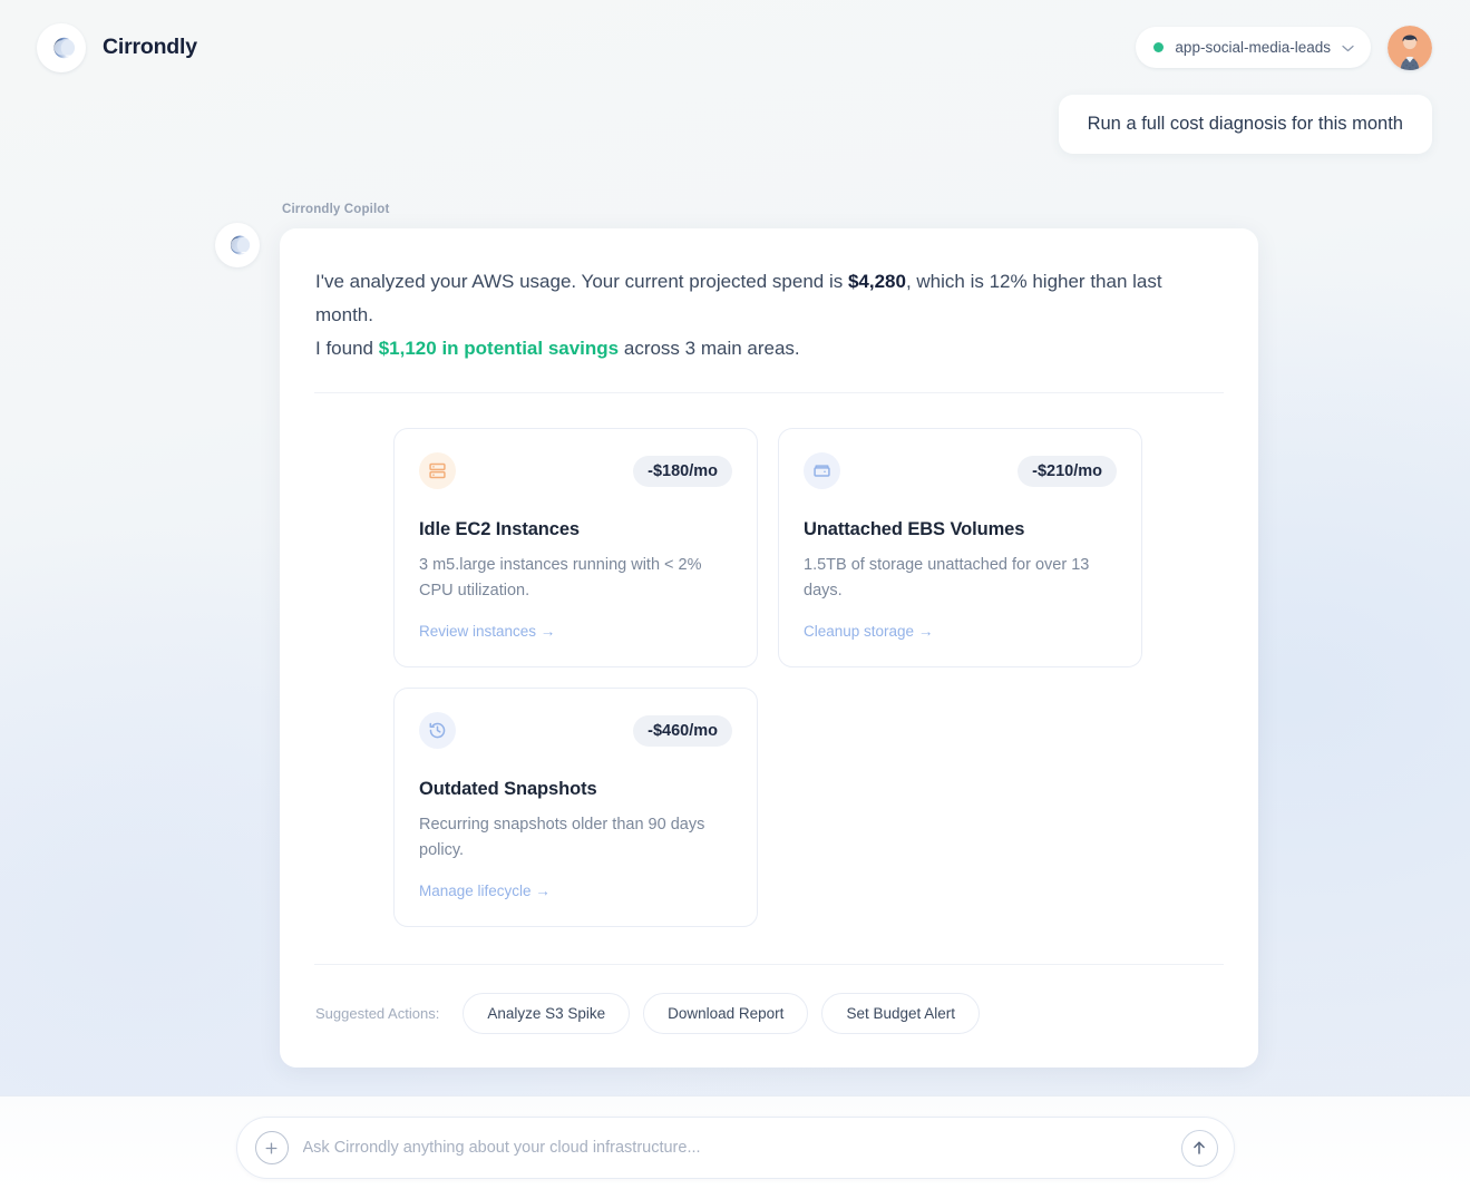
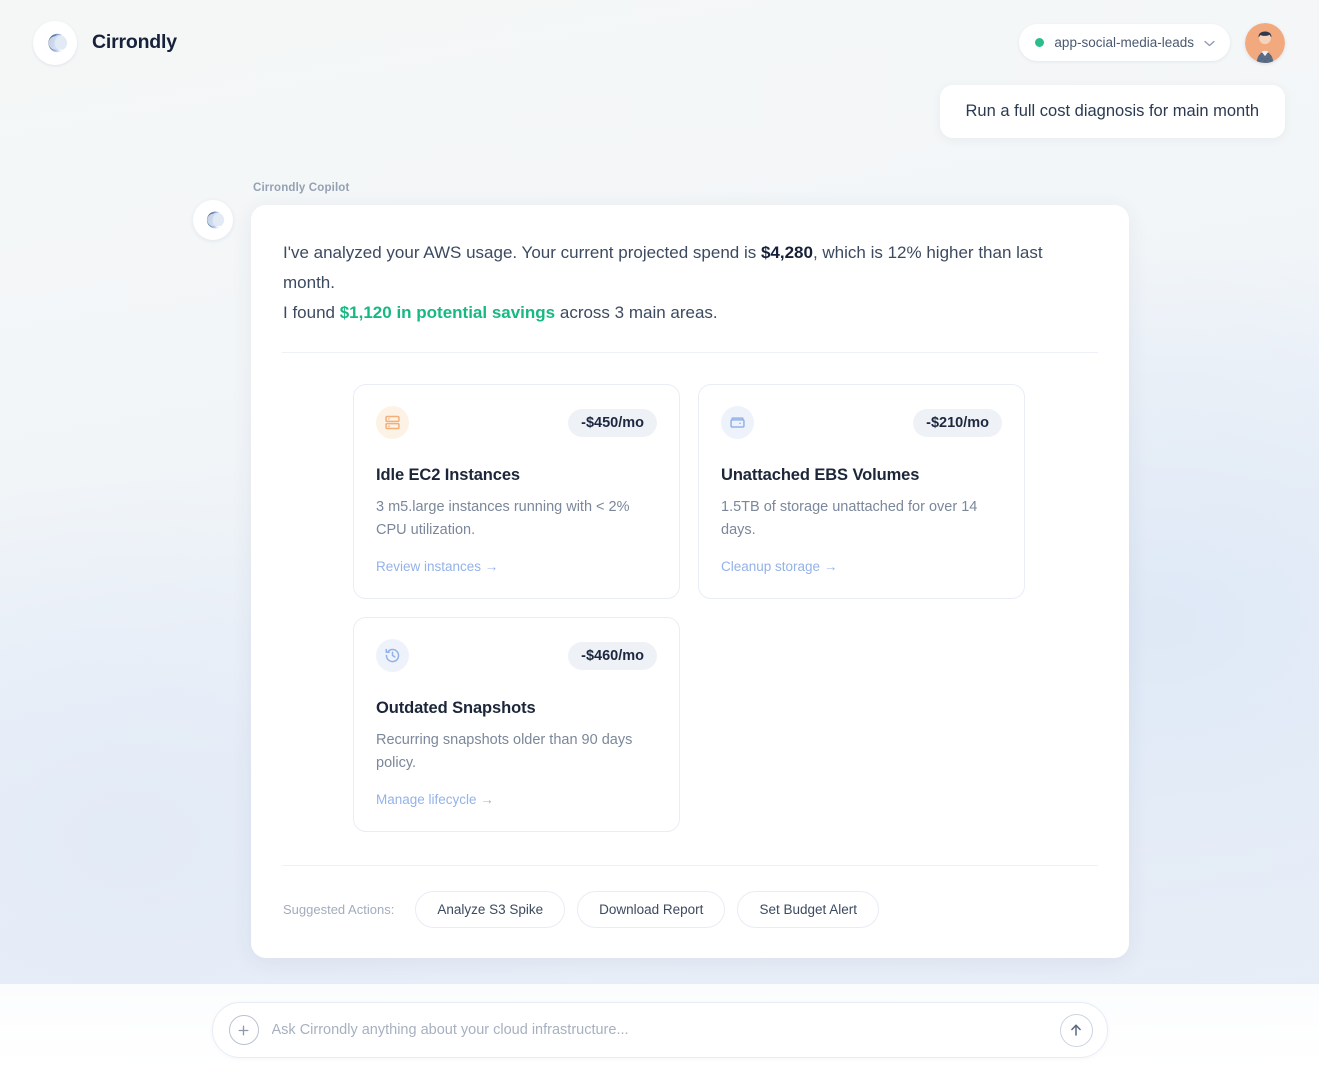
  Cirrondly
  app-social-media-leads
- Run a full cost diagnosis for this month
+ Run a full cost diagnosis for main month
  Cirrondly Copilot
  I've analyzed your AWS usage. Your current projected spend is $4,280, which is 12% higher than last month.
  I found $1,120 in potential savings across 3 main areas.
- -$180/mo
+ -$450/mo
  Idle EC2 Instances
  3 m5.large instances running with < 2% CPU utilization.
  Review instances →
  -$210/mo
  Unattached EBS Volumes
- 1.5TB of storage unattached for over 13 days.
+ 1.5TB of storage unattached for over 14 days.
  Cleanup storage →
  -$460/mo
  Outdated Snapshots
  Recurring snapshots older than 90 days policy.
  Manage lifecycle →
  Suggested Actions:
  Analyze S3 Spike
  Download Report
  Set Budget Alert
  Ask Cirrondly anything about your cloud infrastructure...
